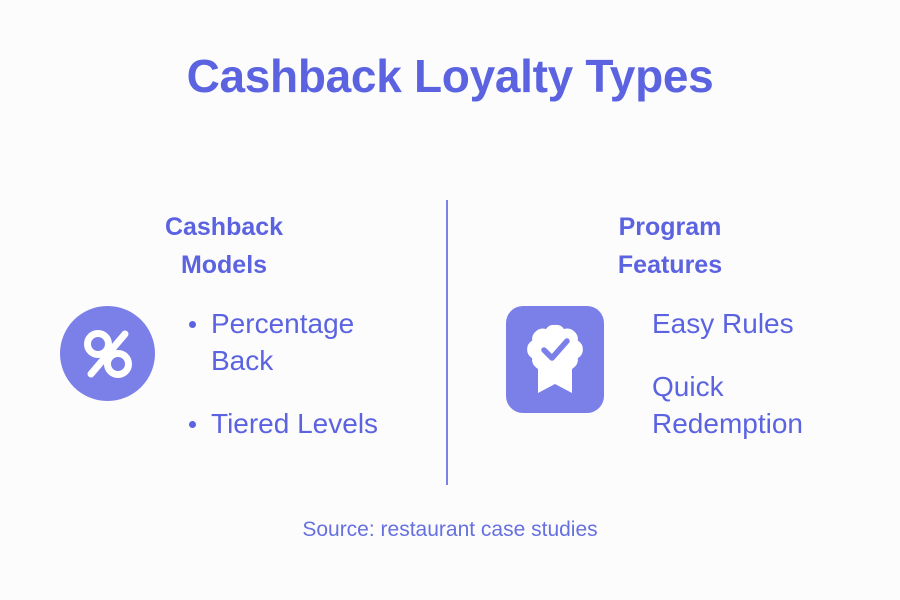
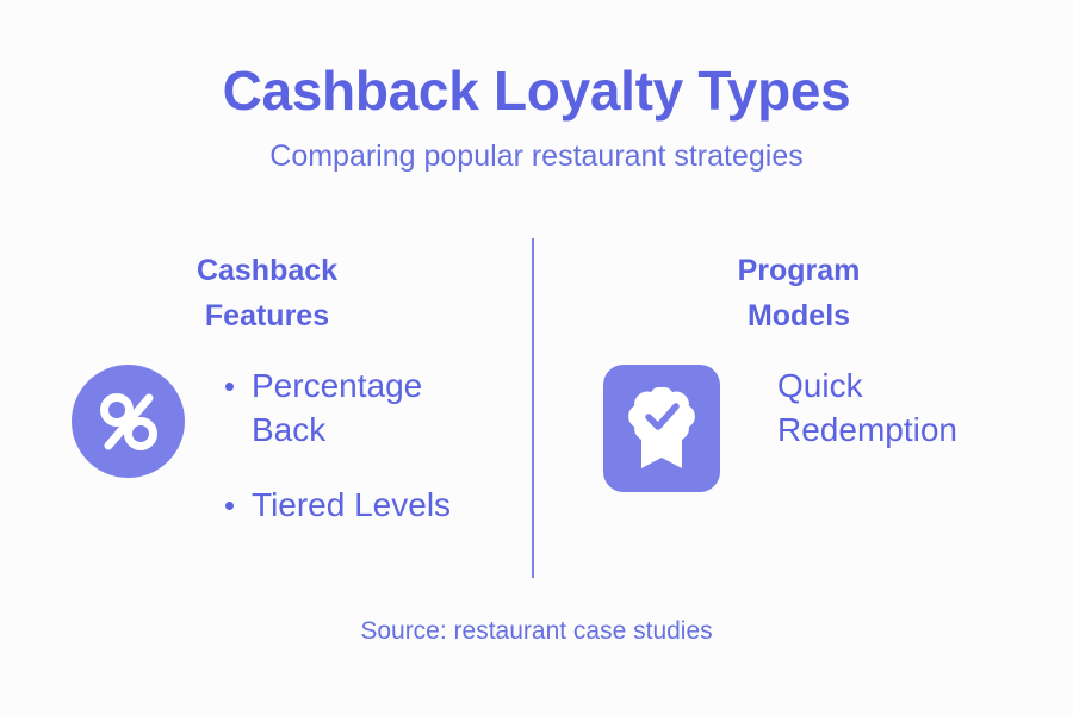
  Cashback Loyalty Types
+ Comparing popular restaurant strategies
  Cashback
- Models
+ Features
  Percentage Back
  Tiered Levels
  Program
- Features
+ Models
- Easy Rules
  Quick Redemption
  Source: restaurant case studies
